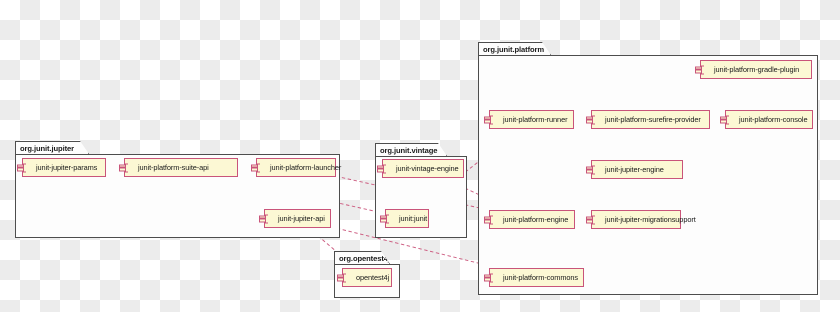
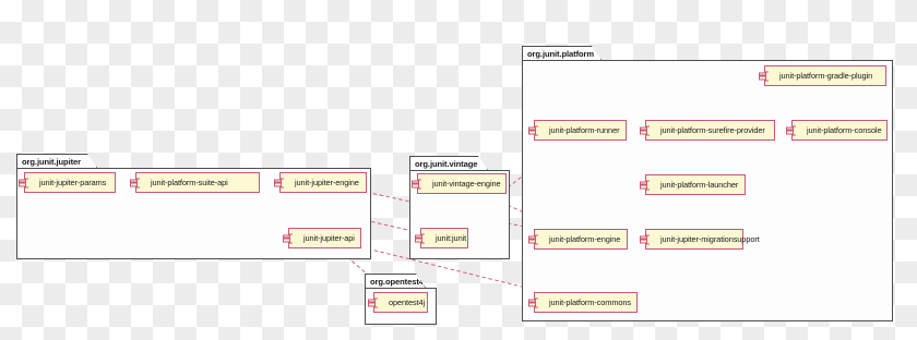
  org.junit.jupiter
  org.junit.vintage
  org.opentest
  org.junit.platform
  junit-jupiter-params
  junit-platform-suite-api
- junit-platform-launcher
+ junit-jupiter-engine
  junit-jupiter-api
  junit-vintage-engine
  junit:junit
  opentest4j
  junit-platform-gradle-plugin
  junit-platform-runner
  junit-platform-surefire-provider
  junit-platform-console
- junit-jupiter-engine
+ junit-platform-launcher
  junit-platform-engine
  junit-jupiter-migrationsupport
  junit-platform-commons
